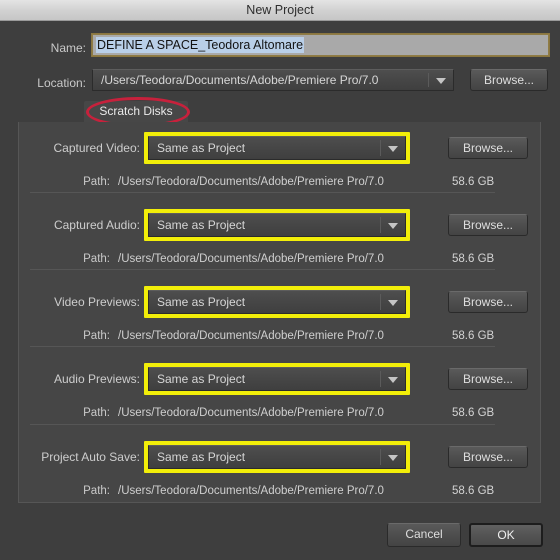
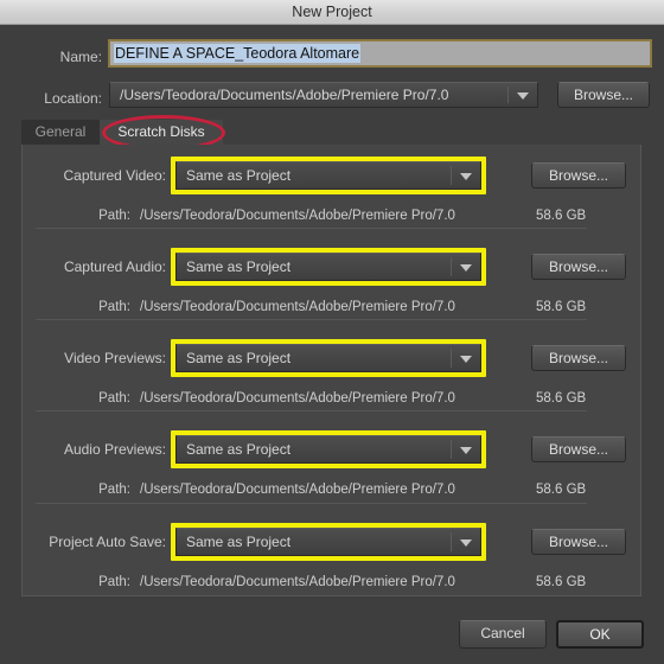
  New Project
  Name:
  DEFINE A SPACE_Teodora Altomare
  Location:
  /Users/Teodora/Documents/Adobe/Premiere Pro/7.0
  Browse...
+ General
  Scratch Disks
  Captured Video:
  Same as Project
  Browse...
  Path:
  /Users/Teodora/Documents/Adobe/Premiere Pro/7.0
  58.6 GB
  Captured Audio:
  Same as Project
  Browse...
  Path:
  /Users/Teodora/Documents/Adobe/Premiere Pro/7.0
  58.6 GB
  Video Previews:
  Same as Project
  Browse...
  Path:
  /Users/Teodora/Documents/Adobe/Premiere Pro/7.0
  58.6 GB
  Audio Previews:
  Same as Project
  Browse...
  Path:
  /Users/Teodora/Documents/Adobe/Premiere Pro/7.0
  58.6 GB
  Project Auto Save:
  Same as Project
  Browse...
  Path:
  /Users/Teodora/Documents/Adobe/Premiere Pro/7.0
  58.6 GB
  Cancel
  OK
